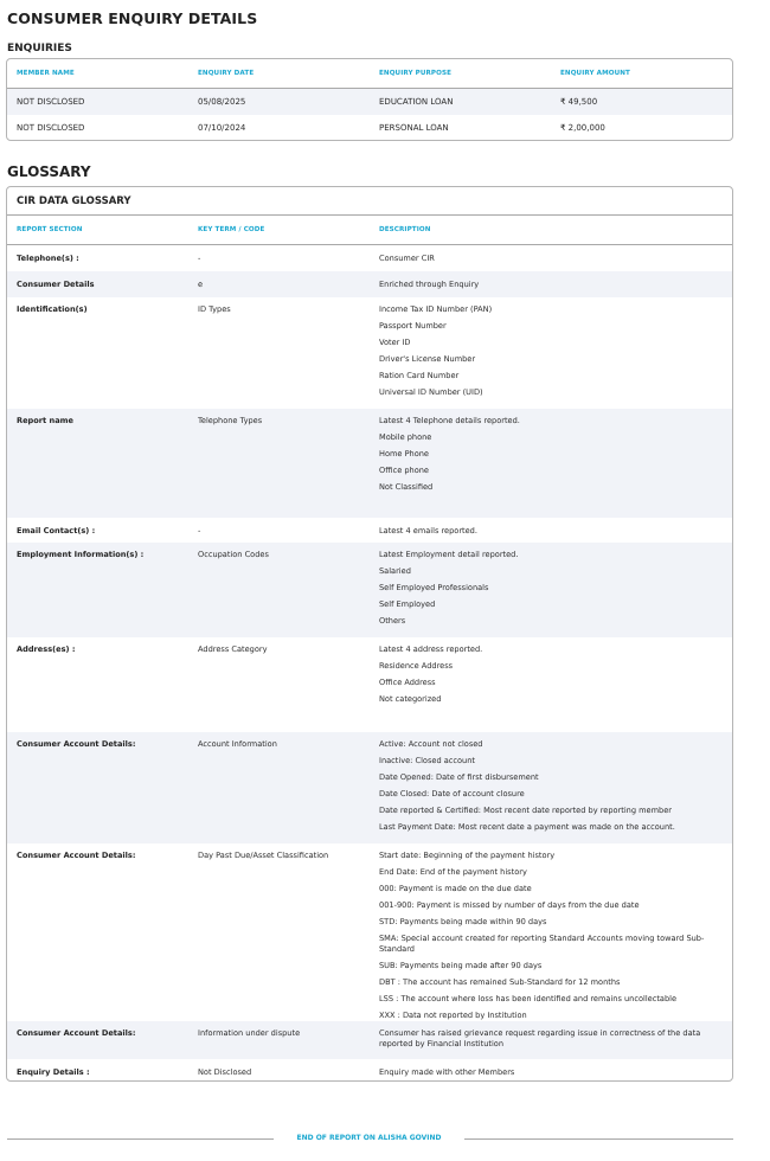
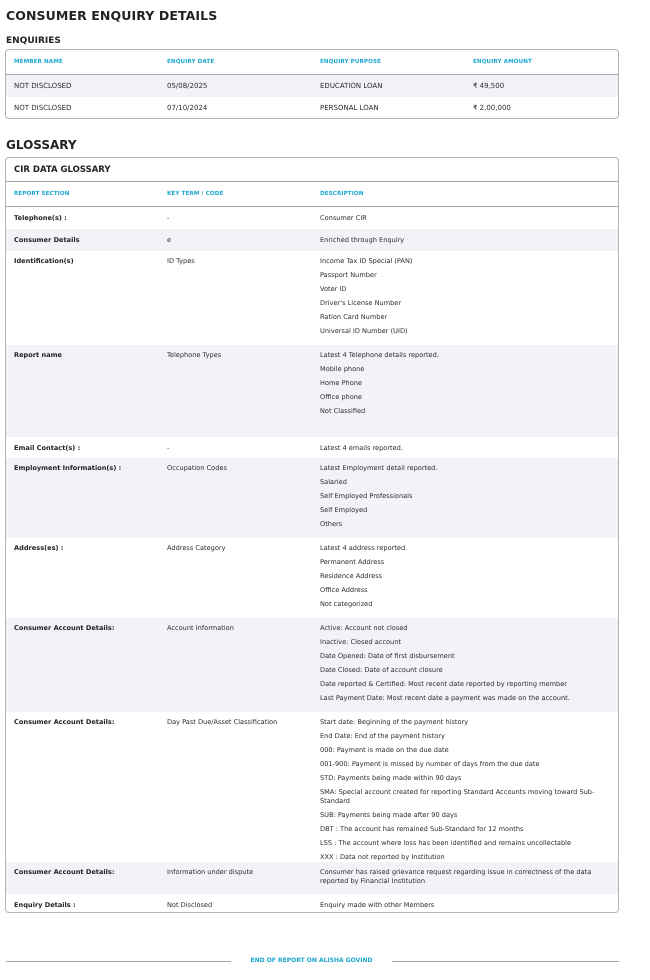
  CONSUMER ENQUIRY DETAILS
  ENQUIRIES
  NOT DISCLOSED
  05/08/2025
  EDUCATION LOAN
  ₹ 49,500
  NOT DISCLOSED
  07/10/2024
  PERSONAL LOAN
  ₹ 2,00,000
  GLOSSARY
  CIR DATA GLOSSARY
  Telephone(s) :
  -
  Consumer CIR
  Consumer Details
  e
  Enriched through Enquiry
  Identification(s)
  ID Types
- Income Tax ID Number (PAN)
+ Income Tax ID Special (PAN)
  Passport Number
  Voter ID
  Driver's License Number
  Ration Card Number
  Universal ID Number (UID)
  Report name
  Telephone Types
  Latest 4 Telephone details reported.
  Mobile phone
  Home Phone
  Office phone
  Not Classified
  Email Contact(s) :
  -
  Latest 4 emails reported.
  Employment Information(s) :
  Occupation Codes
  Latest Employment detail reported.
  Salaried
  Self Employed Professionals
  Self Employed
  Others
  Address(es) :
  Address Category
  Latest 4 address reported.
+ Permanent Address
  Residence Address
  Office Address
  Not categorized
  Consumer Account Details:
  Account Information
  Active: Account not closed
  Inactive: Closed account
  Date Opened: Date of first disbursement
  Date Closed: Date of account closure
  Date reported & Certified: Most recent date reported by reporting member
  Last Payment Date: Most recent date a payment was made on the account.
  Consumer Account Details:
  Day Past Due/Asset Classification
  Start date: Beginning of the payment history
  End Date: End of the payment history
  000: Payment is made on the due date
  001-900: Payment is missed by number of days from the due date
  STD: Payments being made within 90 days
  SMA: Special account created for reporting Standard Accounts moving toward Sub-Standard
  SUB: Payments being made after 90 days
  DBT : The account has remained Sub-Standard for 12 months
  LSS : The account where loss has been identified and remains uncollectable
  XXX : Data not reported by Institution
  Consumer Account Details:
  Information under dispute
  Consumer has raised grievance request regarding issue in correctness of the data reported by Financial Institution
  Enquiry Details :
  Not Disclosed
  Enquiry made with other Members
